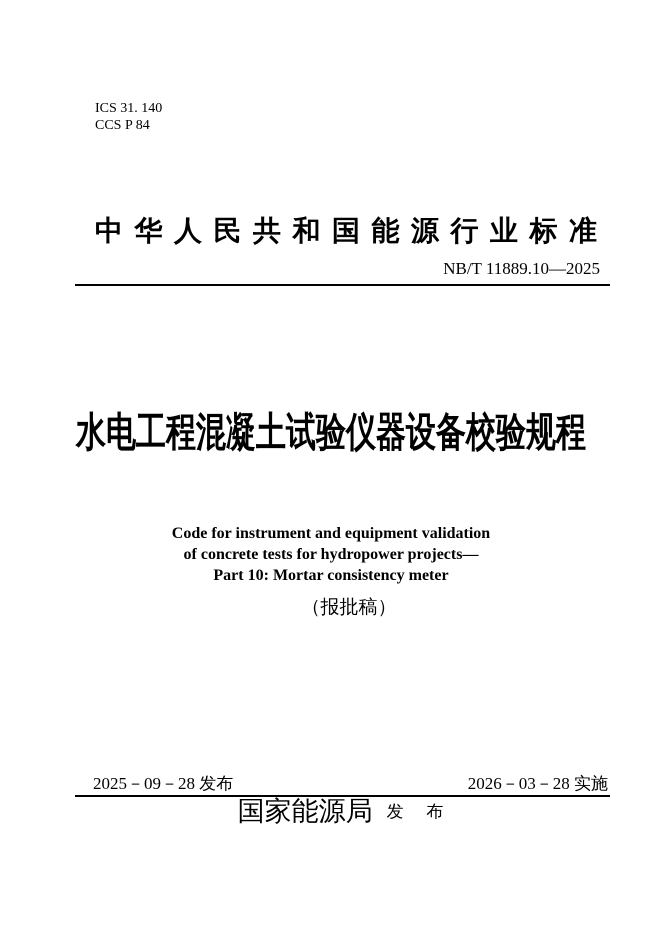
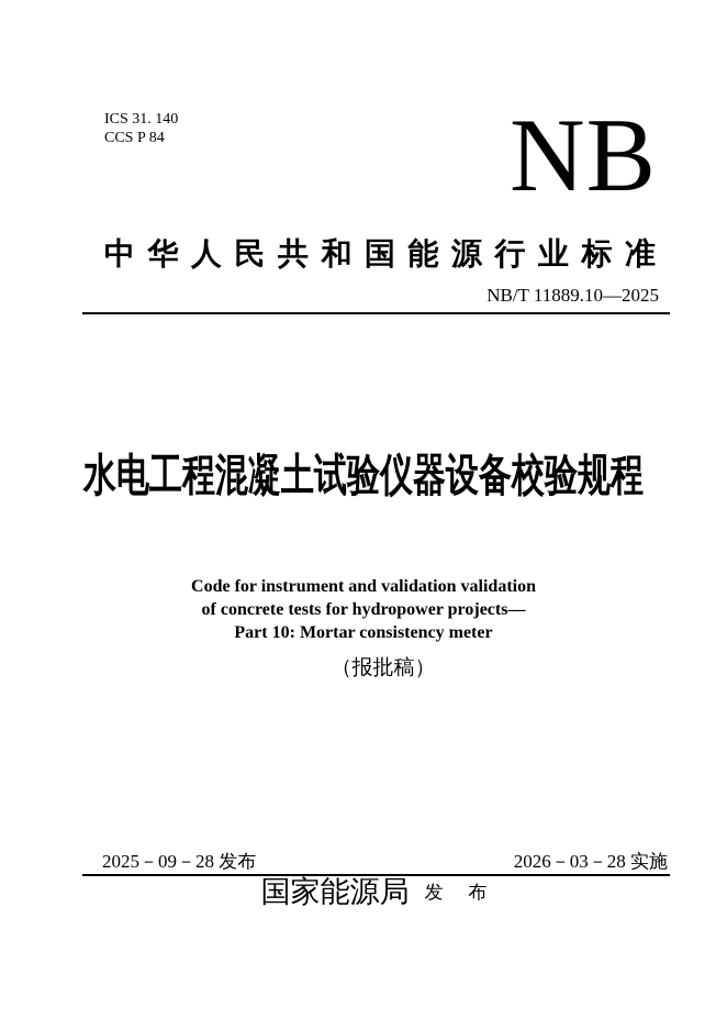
  ICS 31. 140
  CCS P 84
+ NB
  中华人民共和国能源行业标准
  NB/T 11889.10—2025
  水电工程混凝土试验仪器设备校验规程
- Code for instrument and equipment validation
+ Code for instrument and validation validation
  of concrete tests for hydropower projects—
  Part 10: Mortar consistency meter
  （报批稿）
  2025－09－28 发布
  2026－03－28 实施
  国家能源局
  发 布
